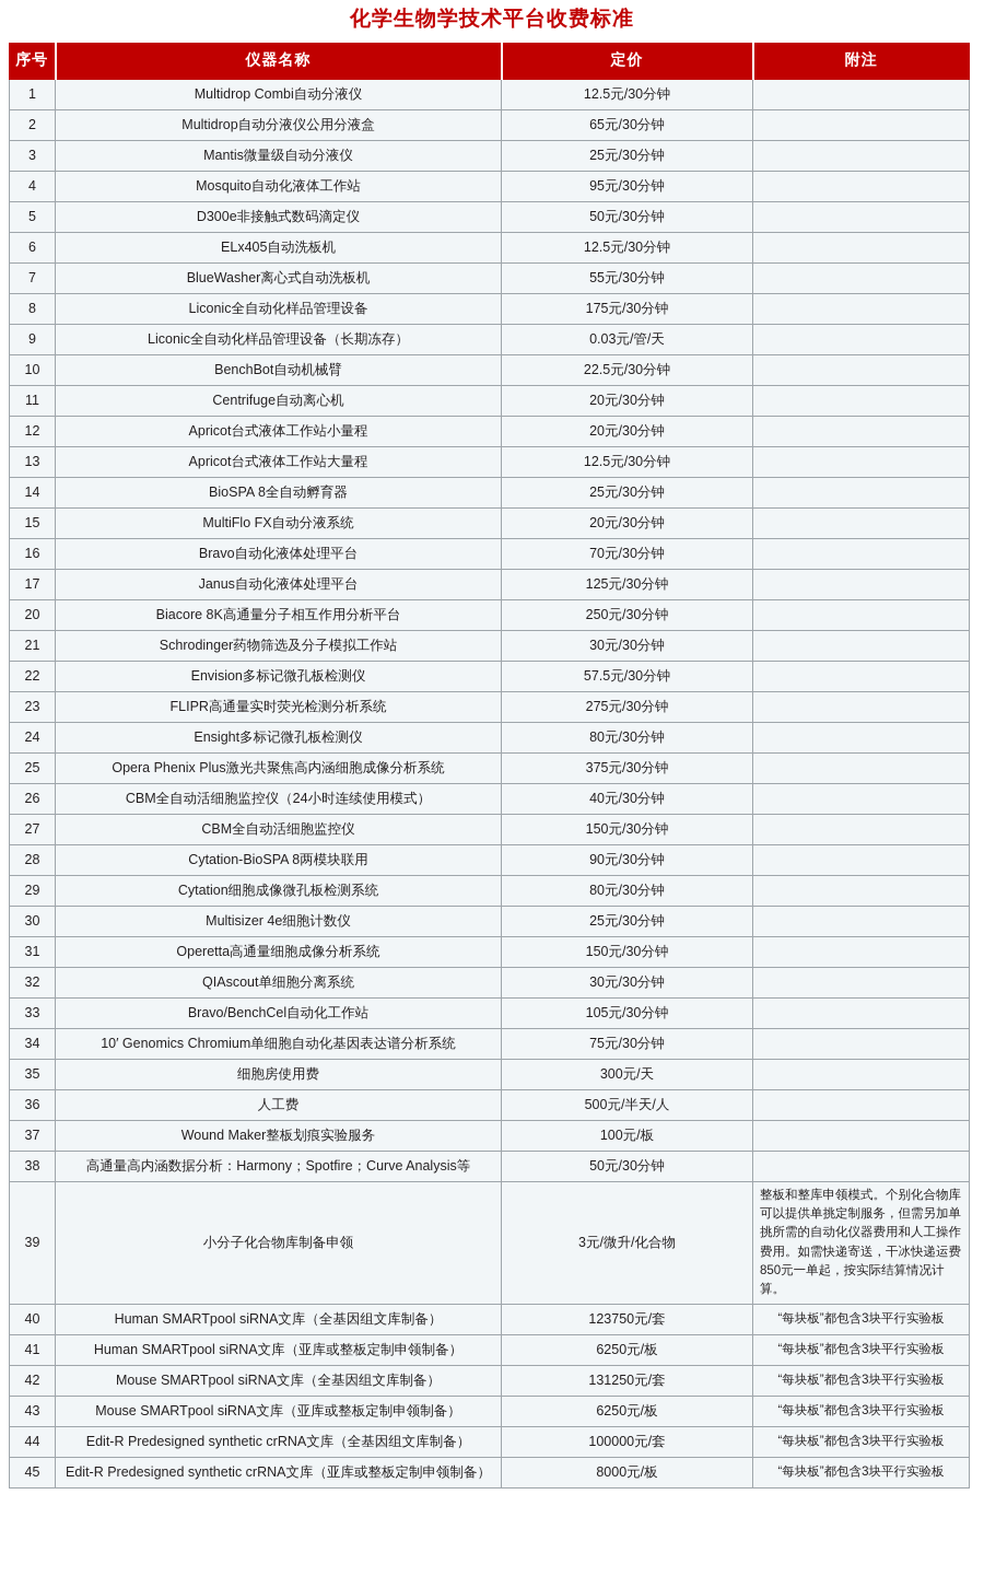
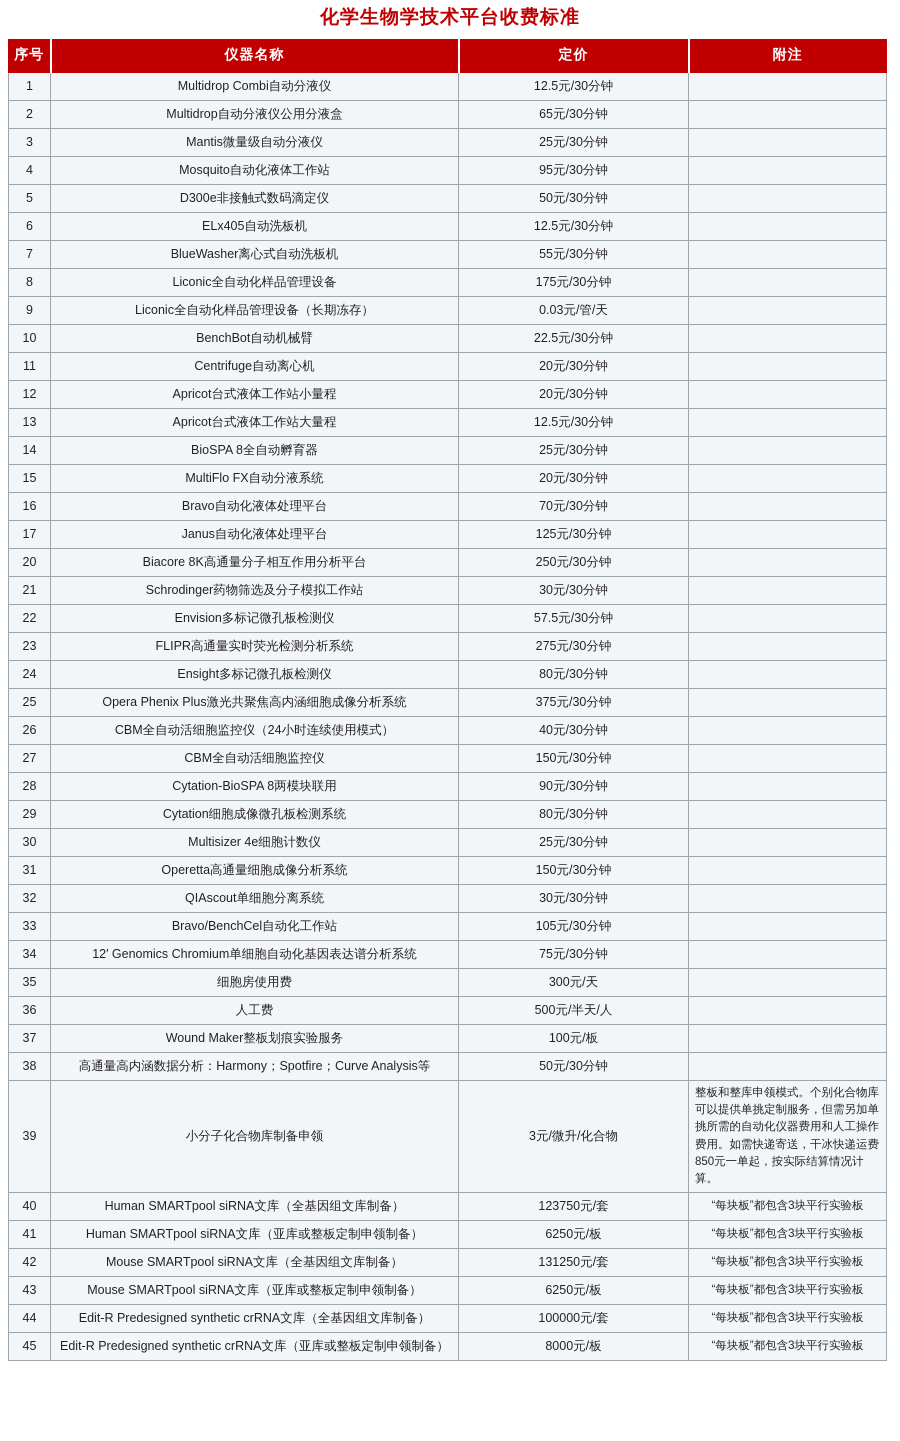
  化学生物学技术平台收费标准
  序号	仪器名称	定价	附注
  1	Multidrop Combi自动分液仪	12.5元/30分钟
  2	Multidrop自动分液仪公用分液盒	65元/30分钟
  3	Mantis微量级自动分液仪	25元/30分钟
  4	Mosquito自动化液体工作站	95元/30分钟
  5	D300e非接触式数码滴定仪	50元/30分钟
  6	ELx405自动洗板机	12.5元/30分钟
  7	BlueWasher离心式自动洗板机	55元/30分钟
  8	Liconic全自动化样品管理设备	175元/30分钟
  9	Liconic全自动化样品管理设备（长期冻存）	0.03元/管/天
  10	BenchBot自动机械臂	22.5元/30分钟
  11	Centrifuge自动离心机	20元/30分钟
  12	Apricot台式液体工作站小量程	20元/30分钟
  13	Apricot台式液体工作站大量程	12.5元/30分钟
  14	BioSPA 8全自动孵育器	25元/30分钟
  15	MultiFlo FX自动分液系统	20元/30分钟
  16	Bravo自动化液体处理平台	70元/30分钟
  17	Janus自动化液体处理平台	125元/30分钟
  20	Biacore 8K高通量分子相互作用分析平台	250元/30分钟
  21	Schrodinger药物筛选及分子模拟工作站	30元/30分钟
  22	Envision多标记微孔板检测仪	57.5元/30分钟
  23	FLIPR高通量实时荧光检测分析系统	275元/30分钟
  24	Ensight多标记微孔板检测仪	80元/30分钟
  25	Opera Phenix Plus激光共聚焦高内涵细胞成像分析系统	375元/30分钟
  26	CBM全自动活细胞监控仪（24小时连续使用模式）	40元/30分钟
  27	CBM全自动活细胞监控仪	150元/30分钟
  28	Cytation-BioSPA 8两模块联用	90元/30分钟
  29	Cytation细胞成像微孔板检测系统	80元/30分钟
  30	Multisizer 4e细胞计数仪	25元/30分钟
  31	Operetta高通量细胞成像分析系统	150元/30分钟
  32	QIAscout单细胞分离系统	30元/30分钟
  33	Bravo/BenchCel自动化工作站	105元/30分钟
- 34	10′ Genomics Chromium单细胞自动化基因表达谱分析系统	75元/30分钟
+ 34	12′ Genomics Chromium单细胞自动化基因表达谱分析系统	75元/30分钟
  35	细胞房使用费	300元/天
  36	人工费	500元/半天/人
  37	Wound Maker整板划痕实验服务	100元/板
  38	高通量高内涵数据分析：Harmony；Spotfire；Curve Analysis等	50元/30分钟
  39	小分子化合物库制备申领	3元/微升/化合物	整板和整库申领模式。个别化合物库可以提供单挑定制服务，但需另加单挑所需的自动化仪器费用和人工操作费用。如需快递寄送，干冰快递运费850元一单起，按实际结算情况计算。
  40	Human SMARTpool siRNA文库（全基因组文库制备）	123750元/套	“每块板”都包含3块平行实验板
  41	Human SMARTpool siRNA文库（亚库或整板定制申领制备）	6250元/板	“每块板”都包含3块平行实验板
  42	Mouse SMARTpool siRNA文库（全基因组文库制备）	131250元/套	“每块板”都包含3块平行实验板
  43	Mouse SMARTpool siRNA文库（亚库或整板定制申领制备）	6250元/板	“每块板”都包含3块平行实验板
  44	Edit-R Predesigned synthetic crRNA文库（全基因组文库制备）	100000元/套	“每块板”都包含3块平行实验板
  45	Edit-R Predesigned synthetic crRNA文库（亚库或整板定制申领制备）	8000元/板	“每块板”都包含3块平行实验板
